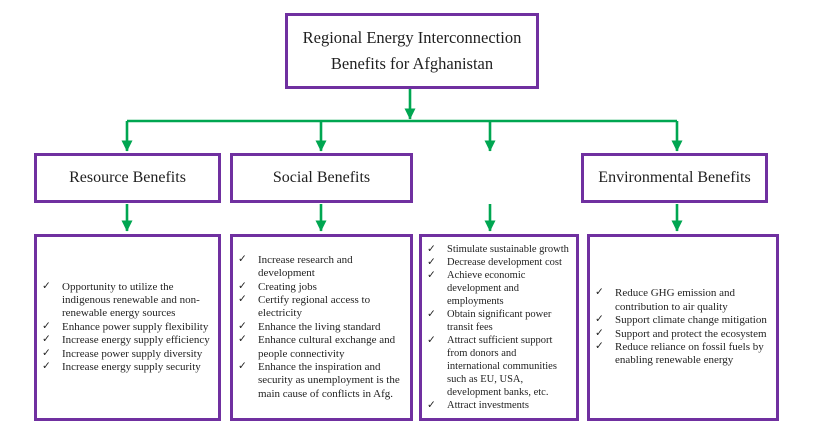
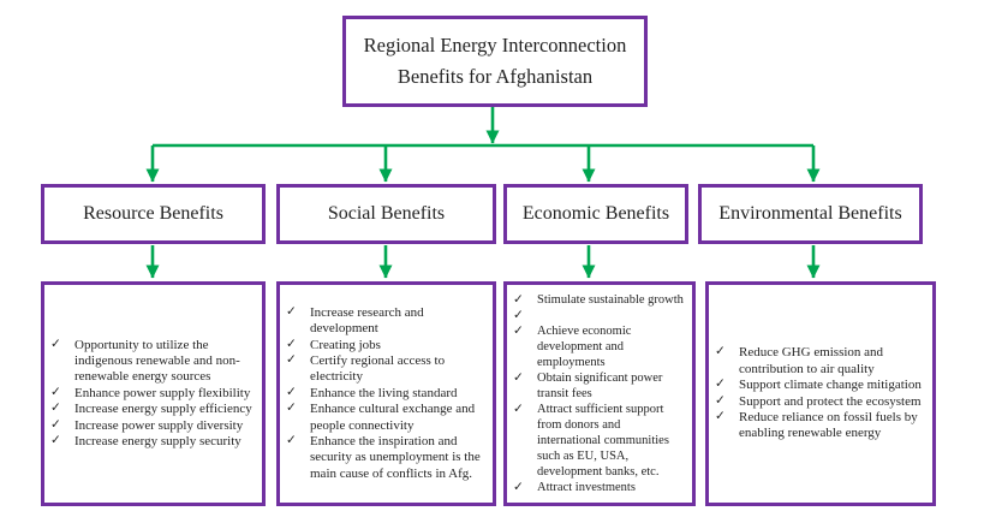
  Regional Energy Interconnection Benefits for Afghanistan
  Resource Benefits
  Social Benefits
+ Economic Benefits
  Environmental Benefits
  ✓
  Opportunity to utilize the indigenous renewable and non-renewable energy sources
  ✓
  Enhance power supply flexibility
  ✓
  Increase energy supply efficiency
  ✓
  Increase power supply diversity
  ✓
  Increase energy supply security
  ✓
  Increase research and development
  ✓
  Creating jobs
  ✓
  Certify regional access to electricity
  ✓
  Enhance the living standard
  ✓
  Enhance cultural exchange and people connectivity
  ✓
  Enhance the inspiration and security as unemployment is the main cause of conflicts in Afg.
  ✓
  Stimulate sustainable growth
  ✓
- Decrease development cost
  ✓
  Achieve economic development and employments
  ✓
  Obtain significant power transit fees
  ✓
  Attract sufficient support from donors and international communities such as EU, USA, development banks, etc.
  ✓
  Attract investments
  ✓
  Reduce GHG emission and contribution to air quality
  ✓
  Support climate change mitigation
  ✓
  Support and protect the ecosystem
  ✓
  Reduce reliance on fossil fuels by enabling renewable energy
